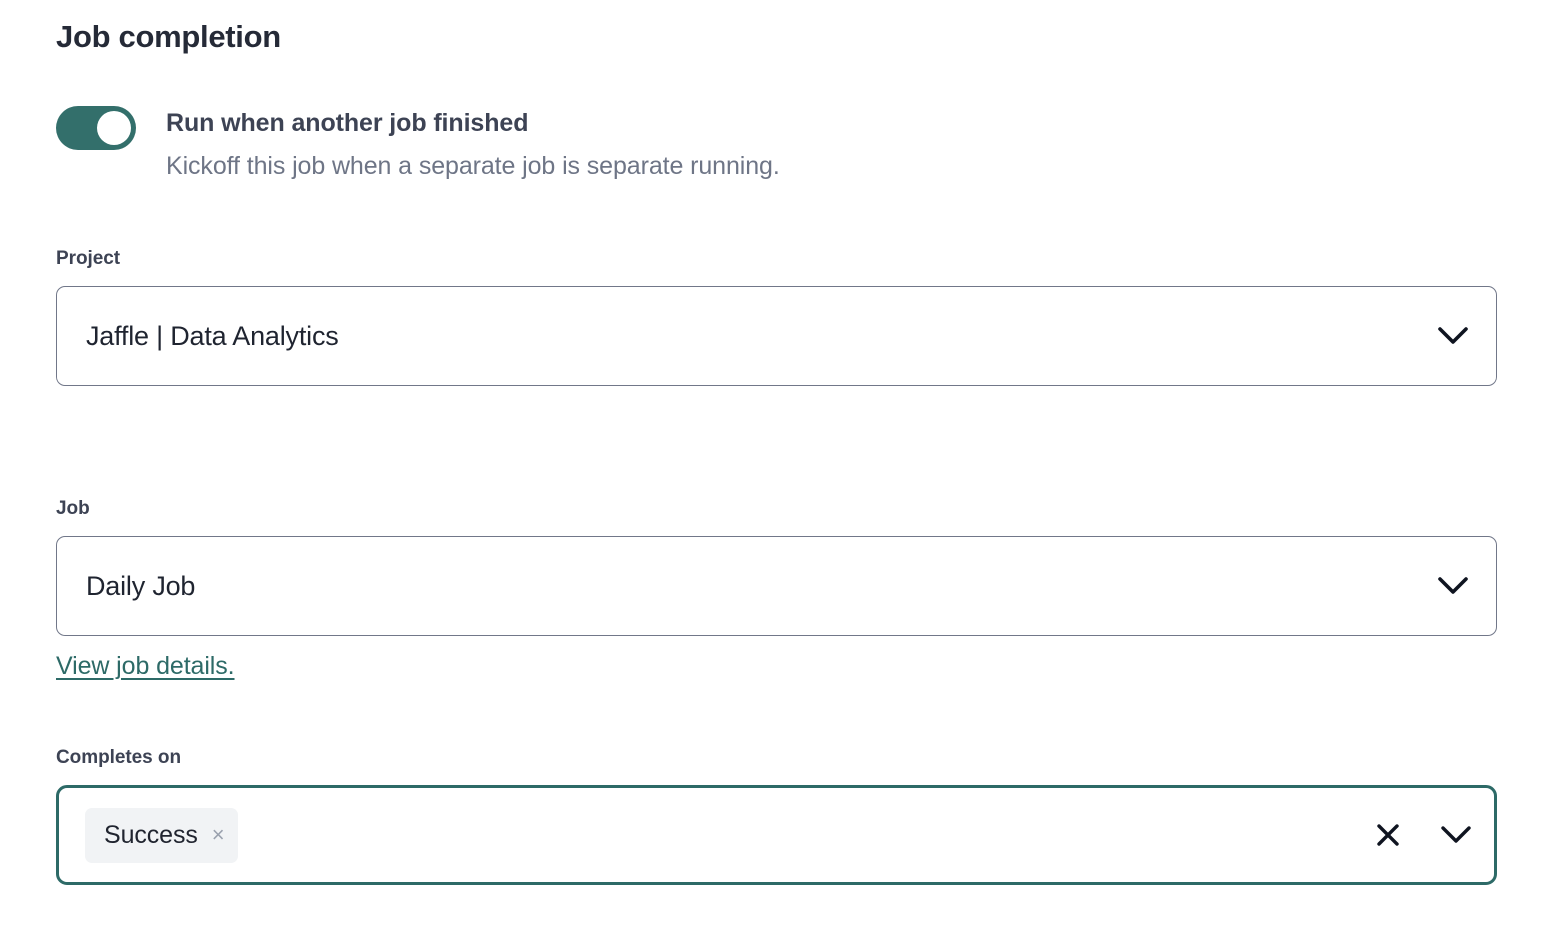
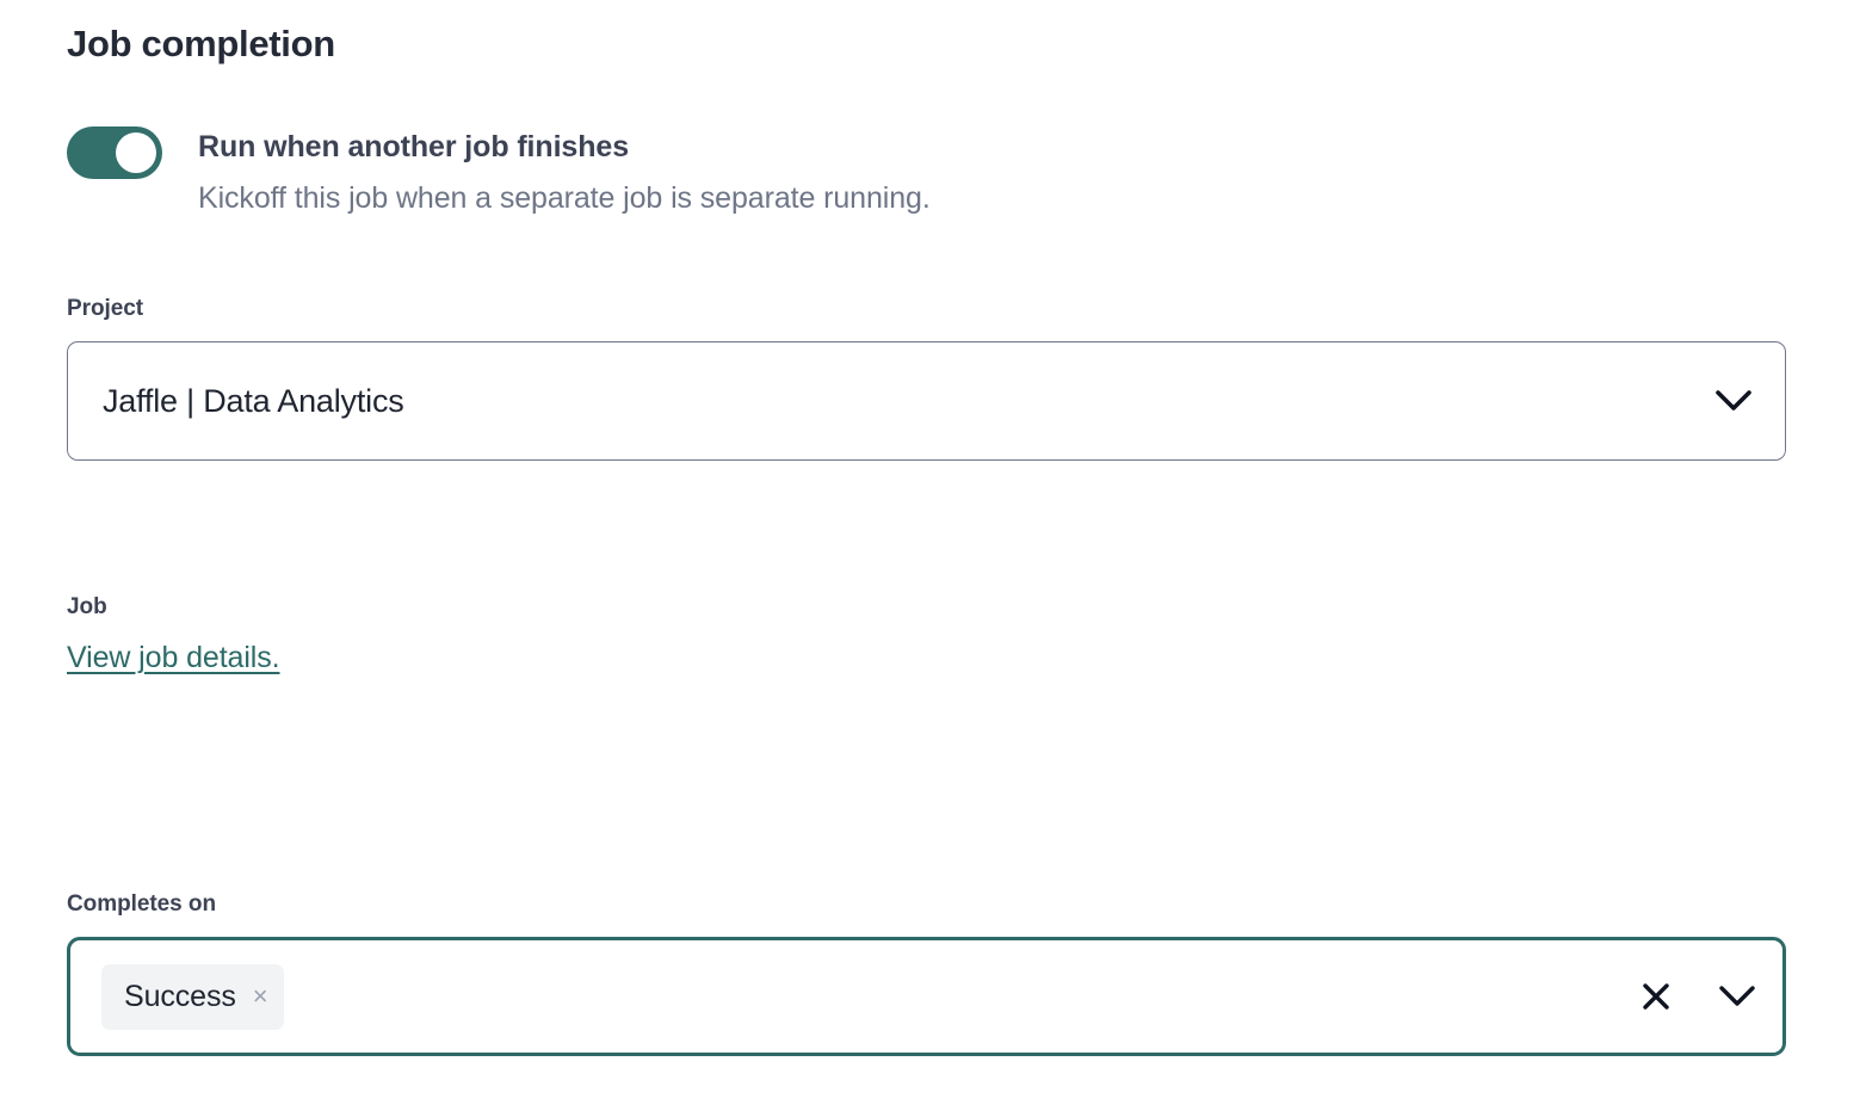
  Job completion
- Run when another job finished
+ Run when another job finishes
  Kickoff this job when a separate job is separate running.
  Project
  Jaffle | Data Analytics
  Job
- Daily Job
  View job details.
  Completes on
  Success
  ×
